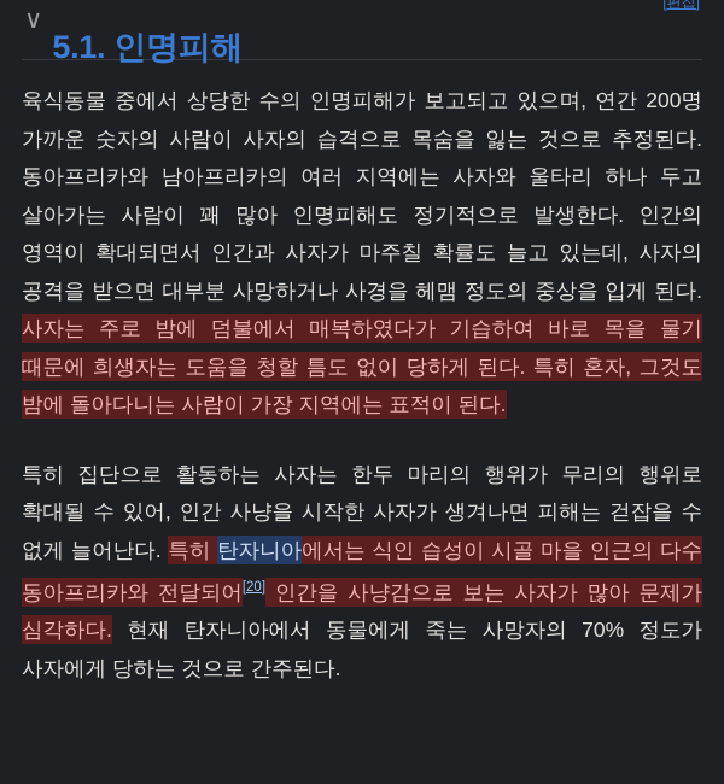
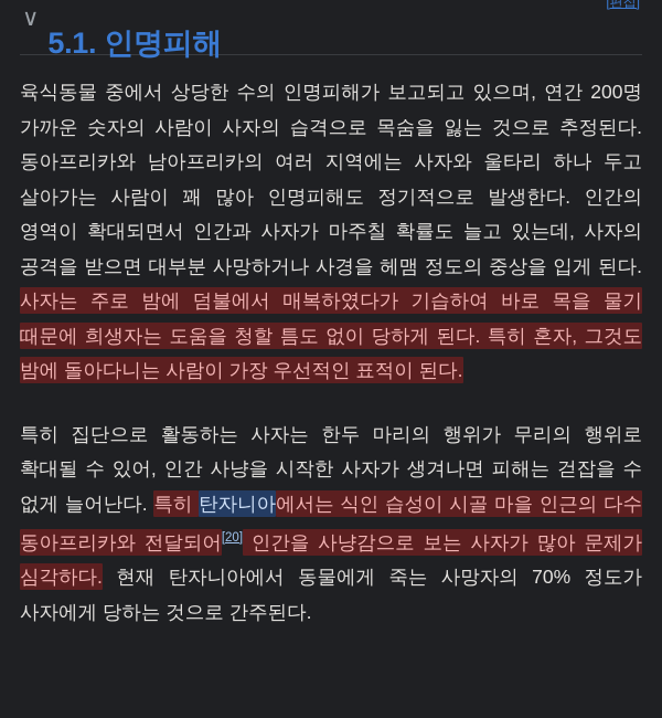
  ∨
  5.1. 인명피해
  [편집]
- 육식동물 중에서 상당한 수의 인명피해가 보고되고 있으며, 연간 200명 가까운 숫자의 사람이 사자의 습격으로 목숨을 잃는 것으로 추정된다. 동아프리카와 남아프리카의 여러 지역에는 사자와 울타리 하나 두고 살아가는 사람이 꽤 많아 인명피해도 정기적으로 발생한다. 인간의 영역이 확대되면서 인간과 사자가 마주칠 확률도 늘고 있는데, 사자의 공격을 받으면 대부분 사망하거나 사경을 헤맴 정도의 중상을 입게 된다. 사자는 주로 밤에 덤불에서 매복하였다가 기습하여 바로 목을 물기 때문에 희생자는 도움을 청할 틈도 없이 당하게 된다. 특히 혼자, 그것도 밤에 돌아다니는 사람이 가장 지역에는 표적이 된다.
+ 육식동물 중에서 상당한 수의 인명피해가 보고되고 있으며, 연간 200명 가까운 숫자의 사람이 사자의 습격으로 목숨을 잃는 것으로 추정된다. 동아프리카와 남아프리카의 여러 지역에는 사자와 울타리 하나 두고 살아가는 사람이 꽤 많아 인명피해도 정기적으로 발생한다. 인간의 영역이 확대되면서 인간과 사자가 마주칠 확률도 늘고 있는데, 사자의 공격을 받으면 대부분 사망하거나 사경을 헤맴 정도의 중상을 입게 된다. 사자는 주로 밤에 덤불에서 매복하였다가 기습하여 바로 목을 물기 때문에 희생자는 도움을 청할 틈도 없이 당하게 된다. 특히 혼자, 그것도 밤에 돌아다니는 사람이 가장 우선적인 표적이 된다.
  특히 집단으로 활동하는 사자는 한두 마리의 행위가 무리의 행위로 확대될 수 있어, 인간 사냥을 시작한 사자가 생겨나면 피해는 걷잡을 수 없게 늘어난다. 특히 탄자니아에서는 식인 습성이 시골 마을 인근의 다수 동아프리카와 전달되어[20] 인간을 사냥감으로 보는 사자가 많아 문제가 심각하다. 현재 탄자니아에서 동물에게 죽는 사망자의 70% 정도가 사자에게 당하는 것으로 간주된다.
